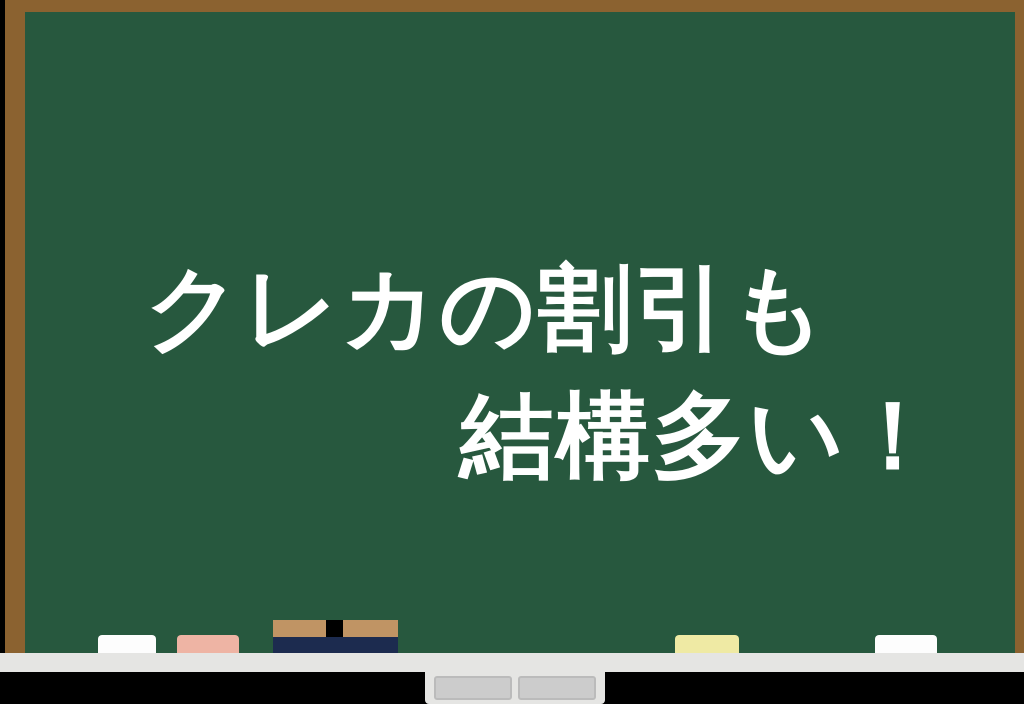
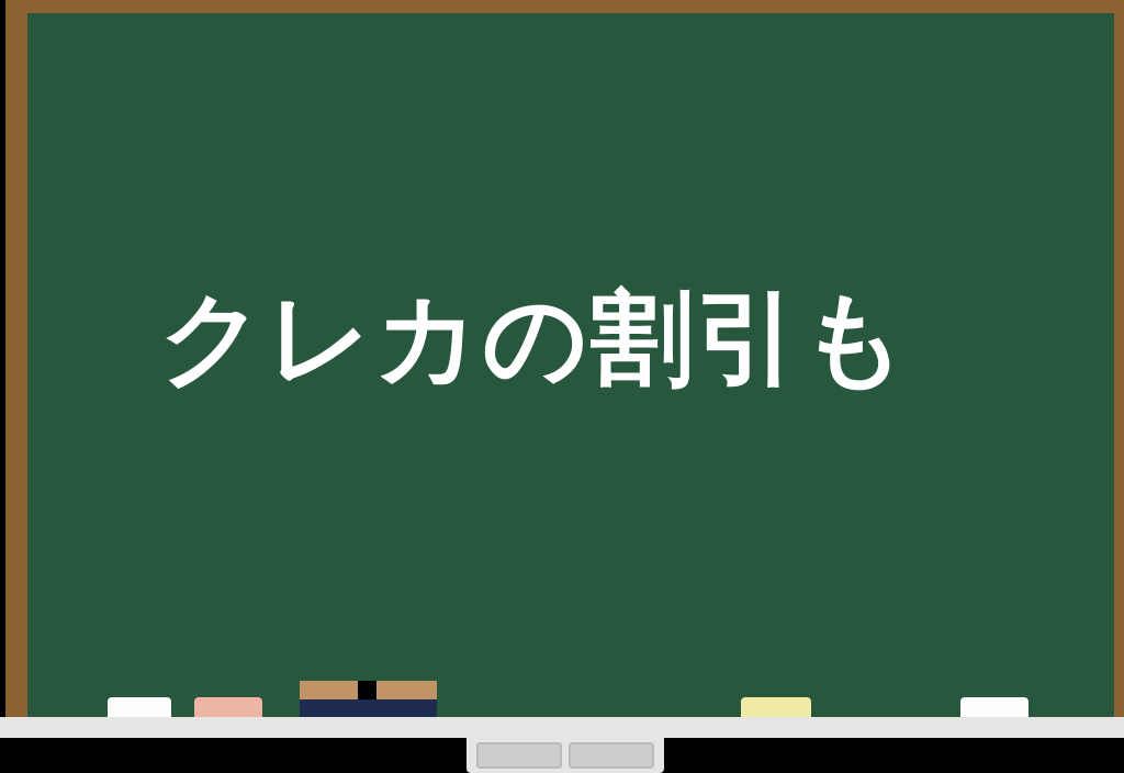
  クレカの割引も
- 結構多い！
